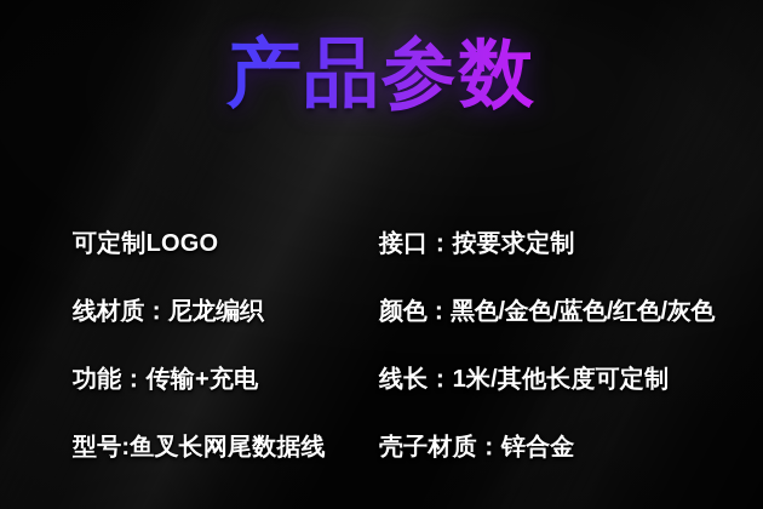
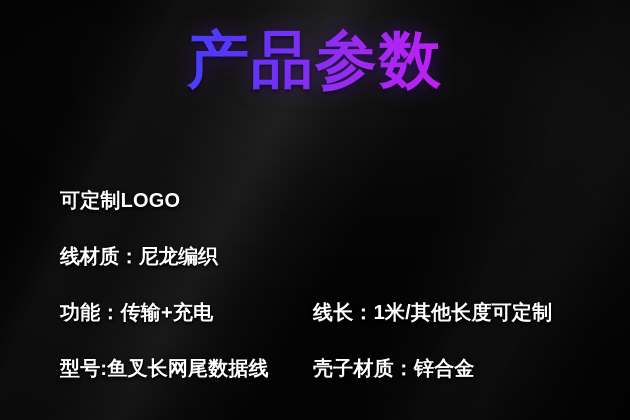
  产品参数
  可定制LOGO
  线材质：尼龙编织
  功能：传输+充电
  型号:鱼叉长网尾数据线
- 接口：按要求定制
- 颜色：黑色/金色/蓝色/红色/灰色
  线长：1米/其他长度可定制
  壳子材质：锌合金
